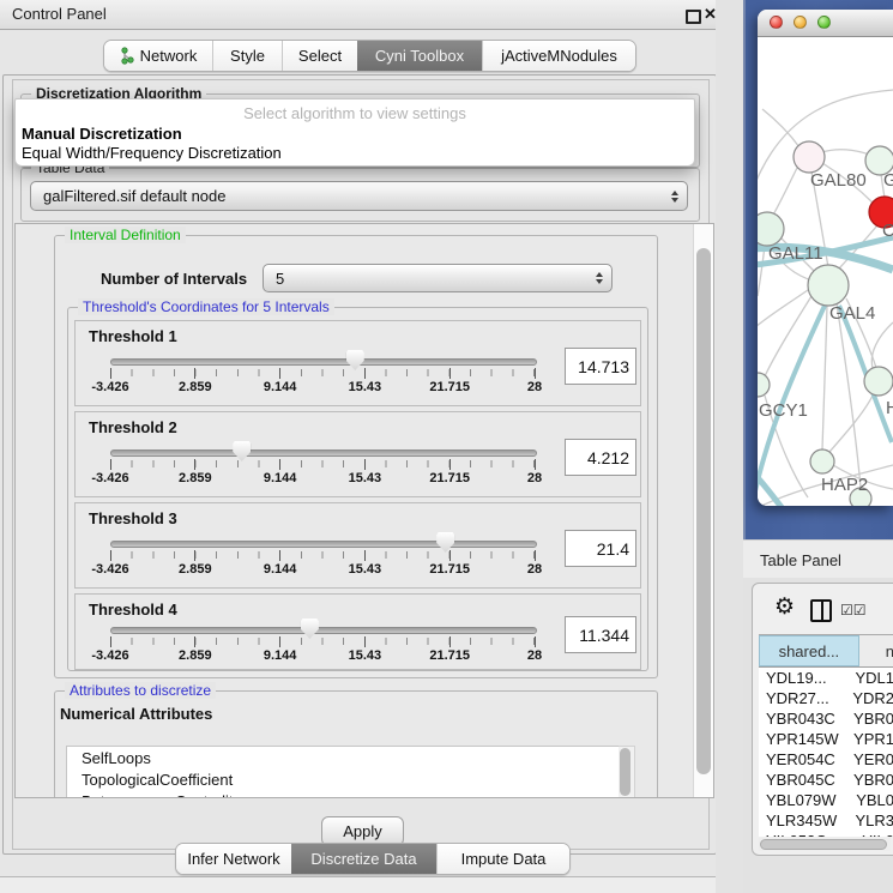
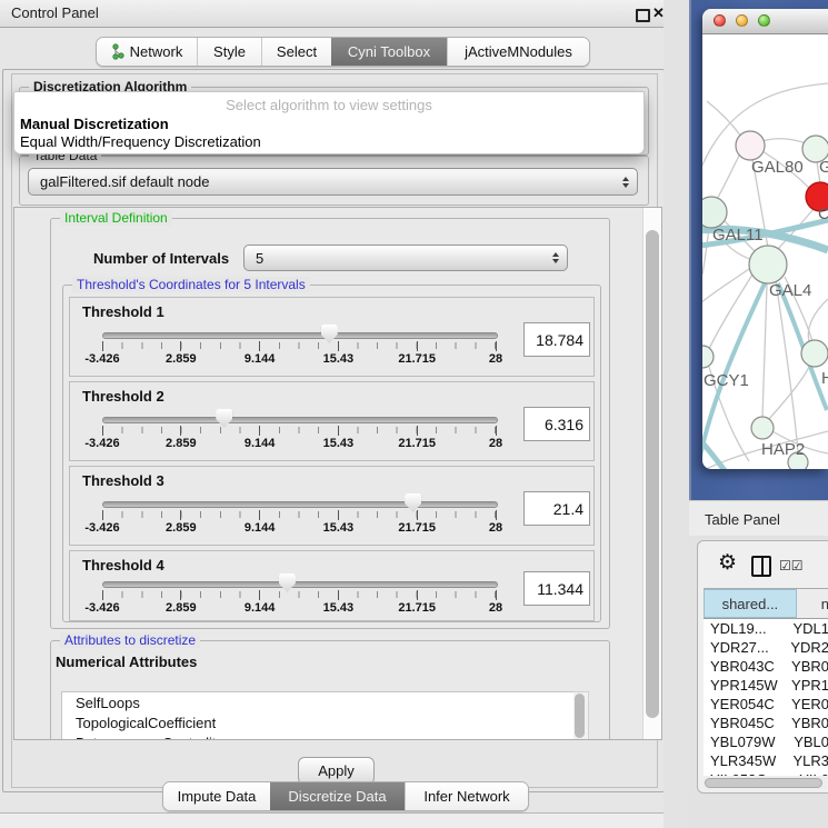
  Control Panel
  ✕
  Network
  Style
  Select
  Cyni Toolbox
  jActiveMNodules
  Discretization Algorithm
  Select algorithm to view settings
  Manual Discretization
  Equal Width/Frequency Discretization
  Table Data
  galFiltered.sif default node
  Interval Definition
  Number of Intervals
  5
  Threshold's Coordinates for 5 Intervals
  Threshold 1
  -3.426
  2.859
  9.144
  15.43
  21.715
  28
- 14.713
+ 18.784
  Threshold 2
  -3.426
  2.859
  9.144
  15.43
  21.715
  28
- 4.212
+ 6.316
  Threshold 3
  -3.426
  2.859
  9.144
  15.43
  21.715
  28
  21.4
  Threshold 4
  -3.426
  2.859
  9.144
  15.43
  21.715
  28
  11.344
  Attributes to discretize
  Numerical Attributes
  SelfLoops
  TopologicalCoefficient
  Apply
- Infer Network
+ Impute Data
  Discretize Data
- Impute Data
+ Infer Network
  GAL80
  G
  C
  GAL11
  GAL4
  GCY1
  H
  HAP2
  Table Panel
  ⚙
  ☑☑
  shared...
  n
  YDL19...
  YDL1
  YDR27...
  YDR2
  YBR043C
  YBR0
  YPR145W
  YPR1
  YER054C
  YER0
  YBR045C
  YBR0
  YBL079W
  YBL0
  YLR345W
  YLR3
